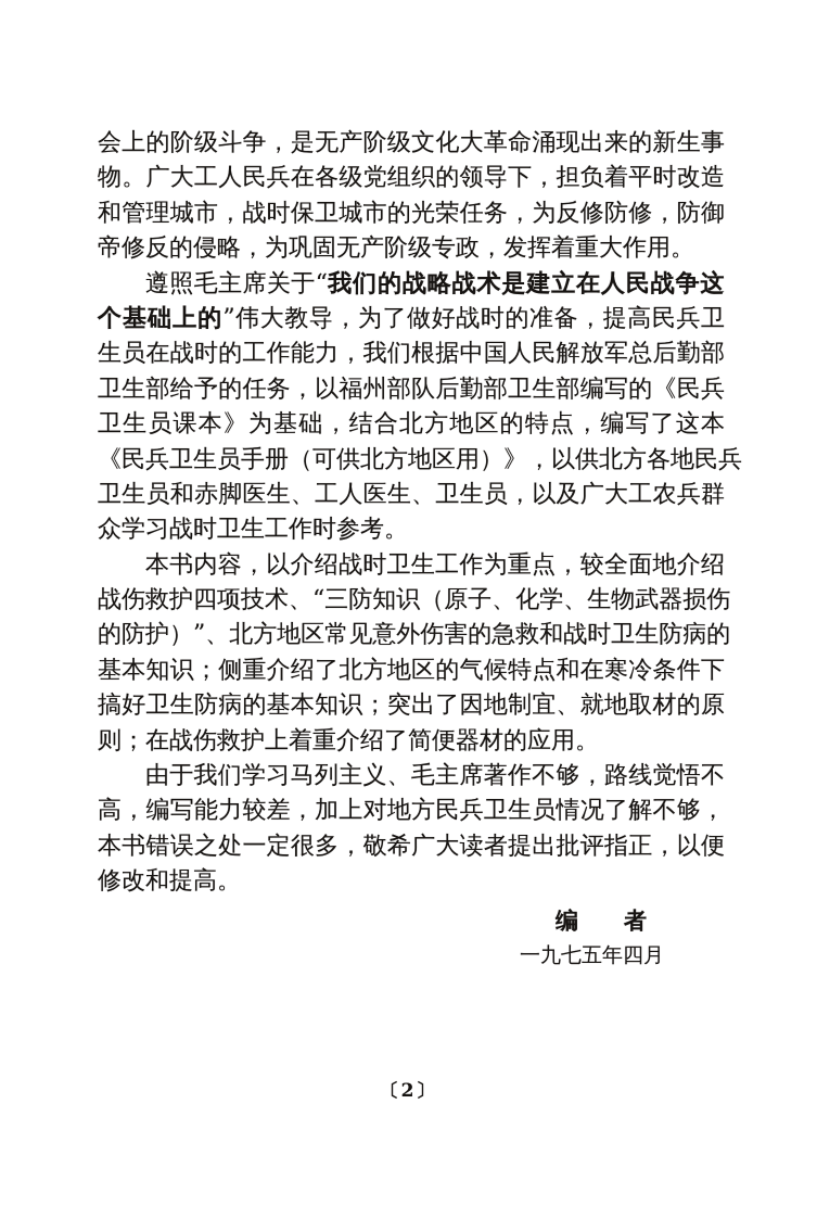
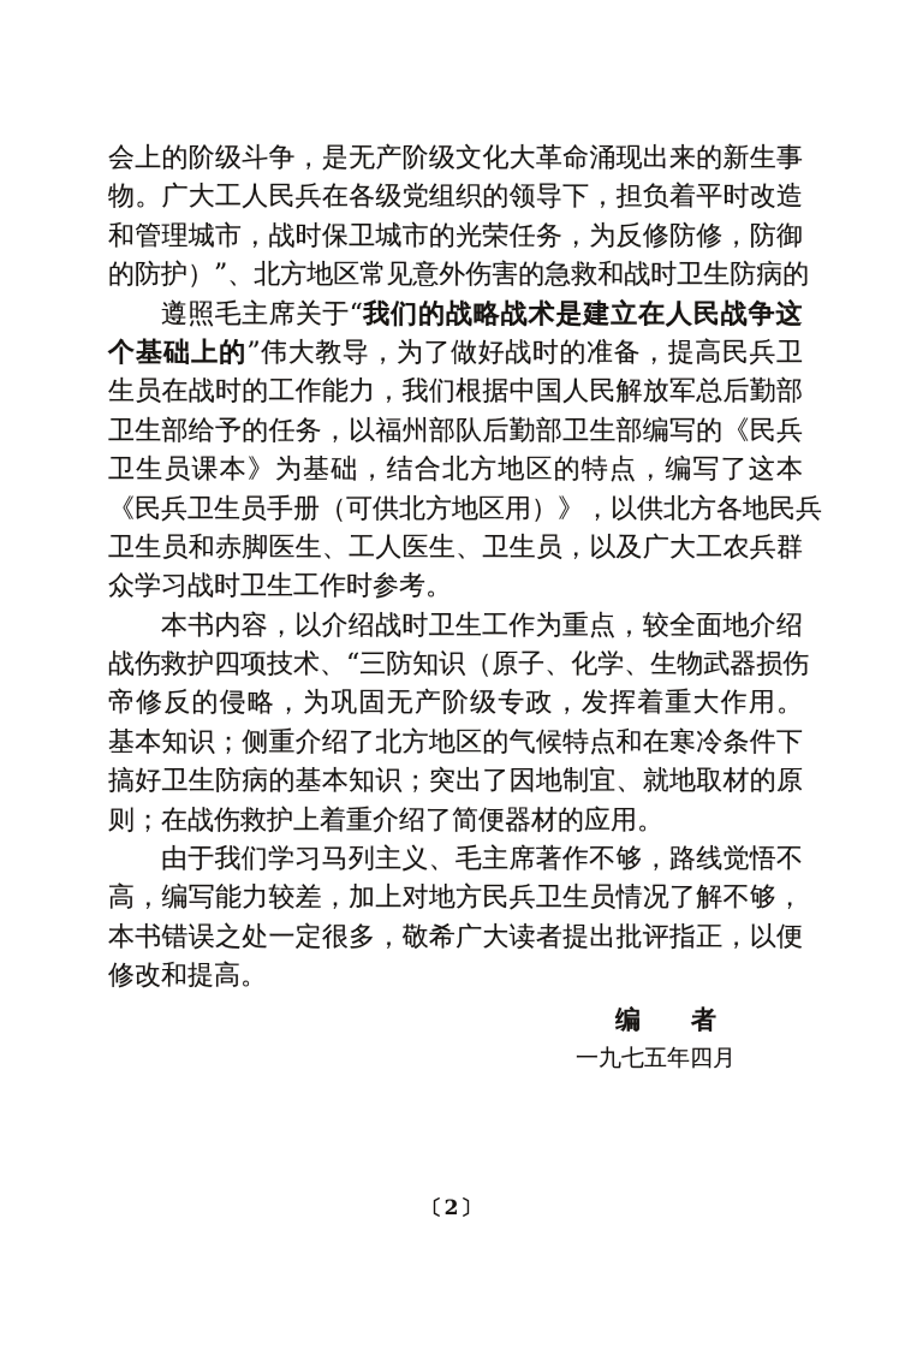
  会上的阶级斗争，是无产阶级文化大革命涌现出来的新生事
  物。广大工人民兵在各级党组织的领导下，担负着平时改造
  和管理城市，战时保卫城市的光荣任务，为反修防修，防御
- 帝修反的侵略，为巩固无产阶级专政，发挥着重大作用。
+ 的防护）”、北方地区常见意外伤害的急救和战时卫生防病的
  遵照毛主席关于“我们的战略战术是建立在人民战争这
  个基础上的”伟大教导，为了做好战时的准备，提高民兵卫
  生员在战时的工作能力，我们根据中国人民解放军总后勤部
  卫生部给予的任务，以福州部队后勤部卫生部编写的《民兵
  卫生员课本》为基础，结合北方地区的特点，编写了这本
  《民兵卫生员手册（可供北方地区用）》，以供北方各地民兵
  卫生员和赤脚医生、工人医生、卫生员，以及广大工农兵群
  众学习战时卫生工作时参考。
  本书内容，以介绍战时卫生工作为重点，较全面地介绍
  战伤救护四项技术、“三防知识（原子、化学、生物武器损伤
- 的防护）”、北方地区常见意外伤害的急救和战时卫生防病的
+ 帝修反的侵略，为巩固无产阶级专政，发挥着重大作用。
  基本知识；侧重介绍了北方地区的气候特点和在寒冷条件下
  搞好卫生防病的基本知识；突出了因地制宜、就地取材的原
  则；在战伤救护上着重介绍了简便器材的应用。
  由于我们学习马列主义、毛主席著作不够，路线觉悟不
  高，编写能力较差，加上对地方民兵卫生员情况了解不够，
  本书错误之处一定很多，敬希广大读者提出批评指正，以便
  修改和提高。
  编 者
  一九七五年四月
  〔2〕
